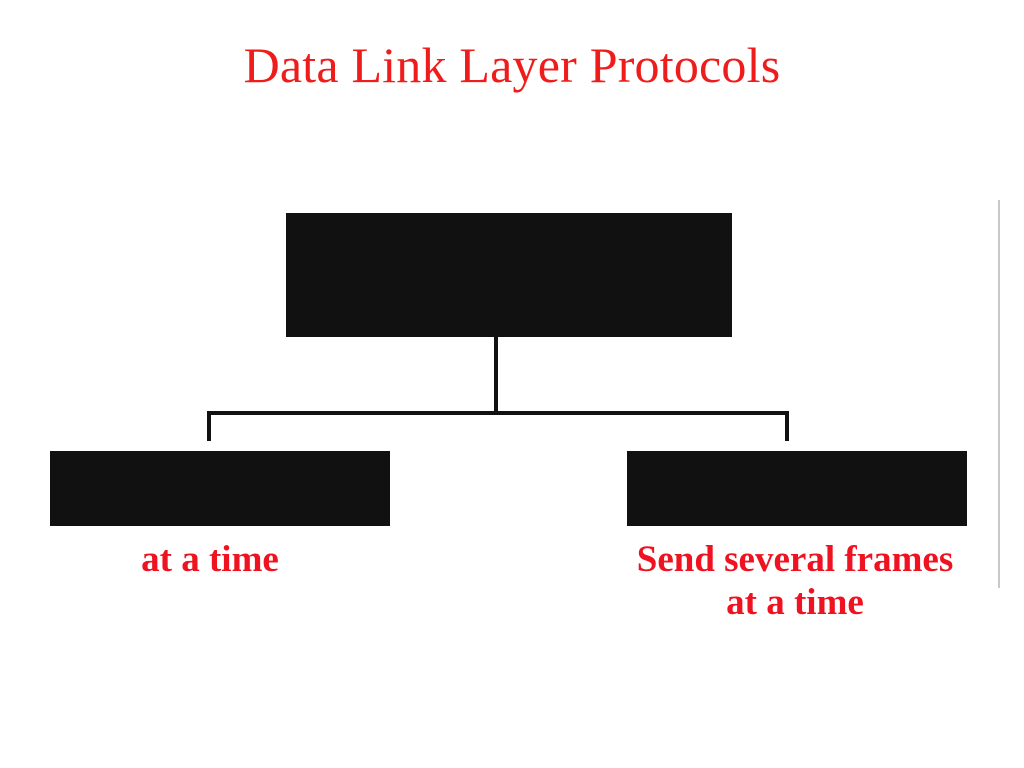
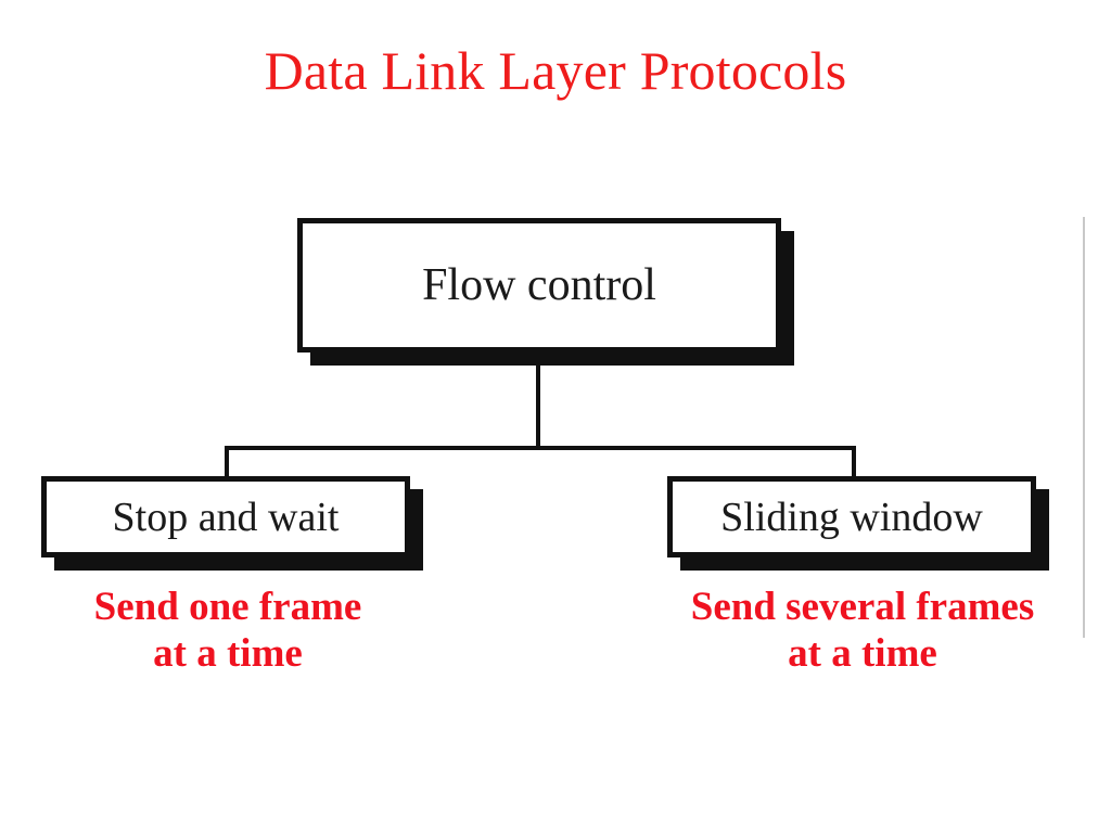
  Data Link Layer Protocols
+ Flow control
+ Stop and wait
+ Sliding window
+ Send one frame
  at a time
  Send several frames
  at a time
